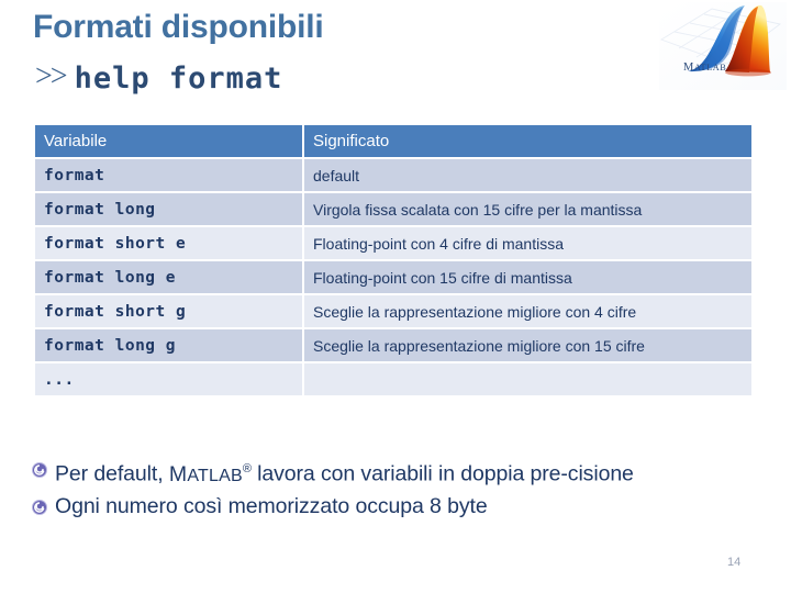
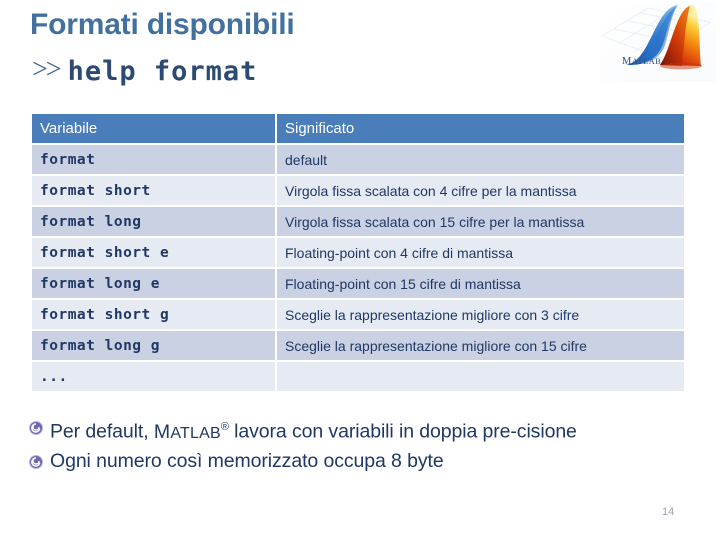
  Formati disponibili
  >> help format
  MATLAB
  Variabile	Significato
  format	default
+ format short	Virgola fissa scalata con 4 cifre per la mantissa
  format long	Virgola fissa scalata con 15 cifre per la mantissa
  format short e	Floating-point con 4 cifre di mantissa
  format long e	Floating-point con 15 cifre di mantissa
- format short g	Sceglie la rappresentazione migliore con 4 cifre
+ format short g	Sceglie la rappresentazione migliore con 3 cifre
  format long g	Sceglie la rappresentazione migliore con 15 cifre
  ...
  Per default, MATLAB® lavora con variabili in doppia pre-cisione
  Ogni numero così memorizzato occupa 8 byte
  14
